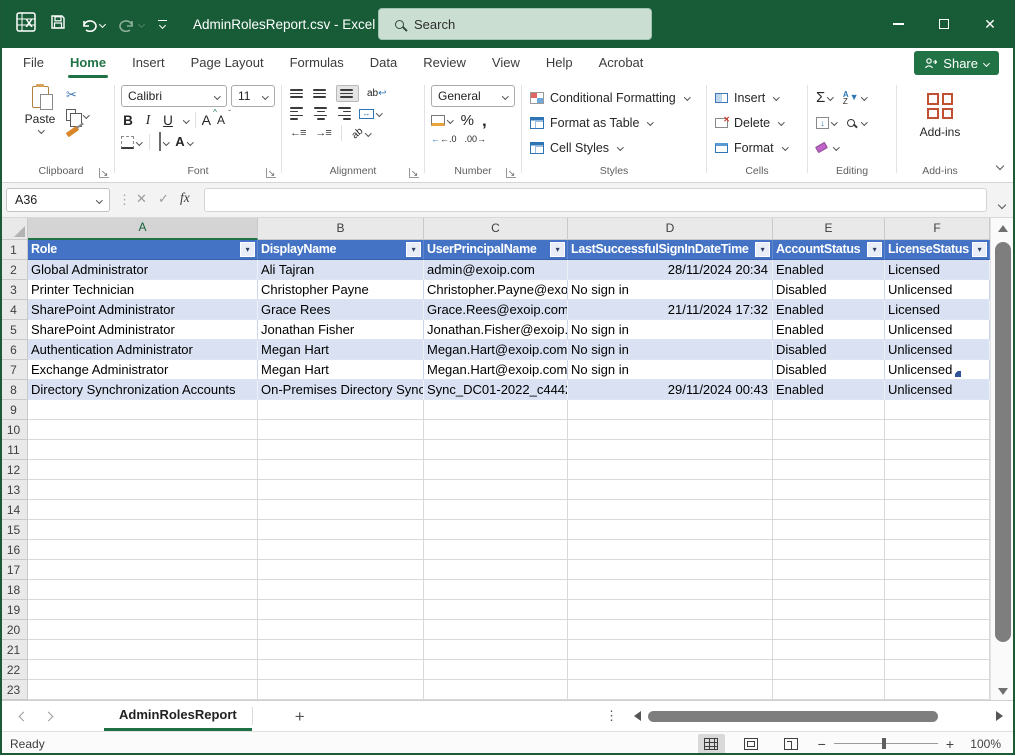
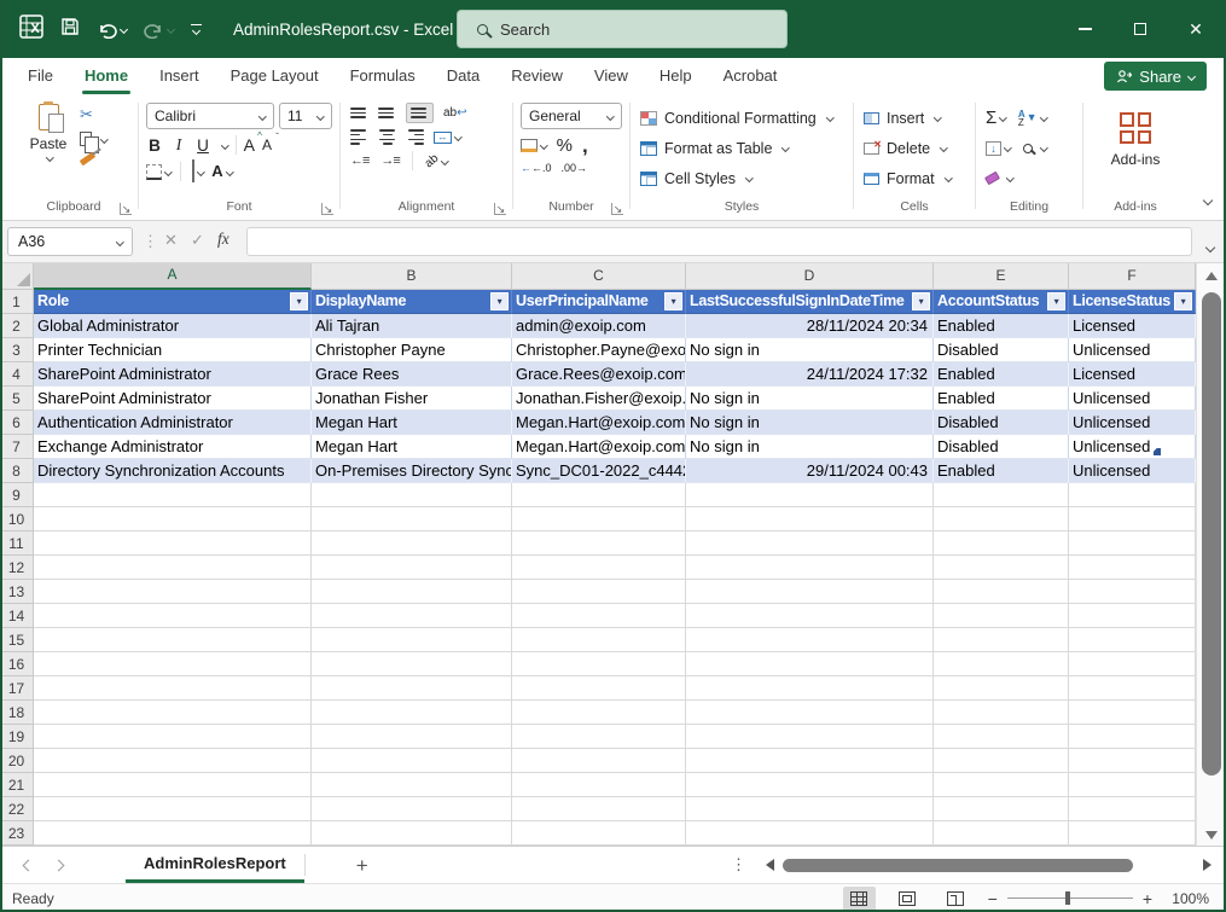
  X
  AdminRolesReport.csv - Excel
  Search
  ✕
  File
  Home
  Insert
  Page Layout
  Formulas
  Data
  Review
  View
  Help
  Acrobat
  Share
  Paste
  ✂
  Clipboard
  ↘
  Calibri
  11
  B
  I
  U
  A
  ^
  A
  ˇ
  A
  Font
  ↘
  ab↩
  ↔
  ←≡
  →≡
  Alignment
  ↘
  General
  %
  ,
  ←←.0
  .00→
  Number
  ↘
  Conditional Formatting
  Format as Table
  Cell Styles
  Styles
  Insert
  Delete
  Format
  Cells
  Σ
  A
  Z
  ▼
  ↓
  Editing
  Add-ins
  Add-ins
  A36
  ⋮
  ✕
  ✓
  fx
  A
  B
  C
  D
  E
  F
  1
  2
  3
  4
  5
  6
  7
  8
  9
  10
  11
  12
  13
  14
  15
  16
  17
  18
  19
  20
  21
  22
  23
  Role
  ▾
  DisplayName
  ▾
  UserPrincipalName
  ▾
  LastSuccessfulSignInDateTime
  ▾
  AccountStatus
  ▾
  LicenseStatus
  ▾
  Global Administrator
  Ali Tajran
  admin@exoip.com
  28/11/2024 20:34
  Enabled
  Licensed
  Printer Technician
  Christopher Payne
  Christopher.Payne@exo
  No sign in
  Disabled
  Unlicensed
  SharePoint Administrator
  Grace Rees
  Grace.Rees@exoip.com
- 21/11/2024 17:32
+ 24/11/2024 17:32
  Enabled
  Licensed
  SharePoint Administrator
  Jonathan Fisher
  Jonathan.Fisher@exoip.
  No sign in
  Enabled
  Unlicensed
  Authentication Administrator
  Megan Hart
  Megan.Hart@exoip.com
  No sign in
  Disabled
  Unlicensed
  Exchange Administrator
  Megan Hart
  Megan.Hart@exoip.com
  No sign in
  Disabled
  Unlicensed
  Directory Synchronization Accounts
  Sync_DC01-2022_c444
  29/11/2024 00:43
  Enabled
  Unlicensed
  AdminRolesReport
  +
  ⋮
  Ready
  −
  +
  100%
